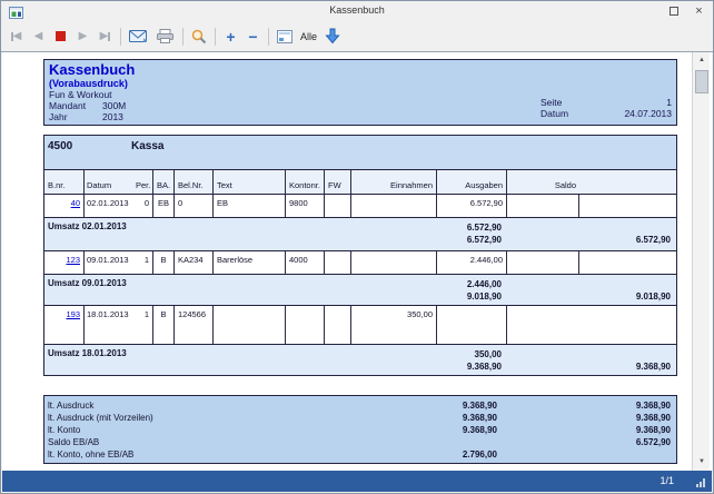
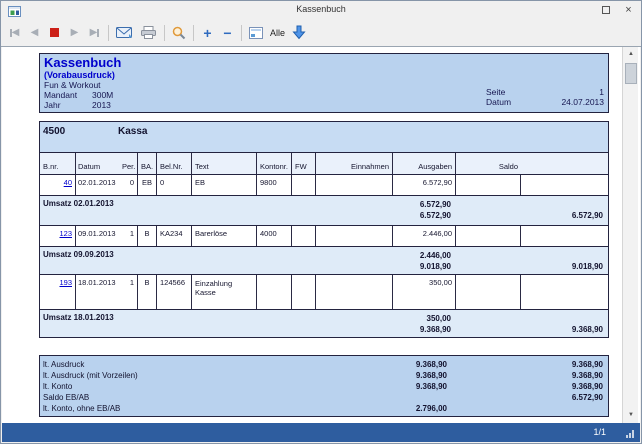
  Kassenbuch
  ×
  ◀
  ◀
  ▶
  ▶
  +
  −
  Alle
  Kassenbuch
  (Vorabausdruck)
  Fun & Workout
  Mandant
  300M
  Jahr
  2013
  Seite
  1
  Datum
  24.07.2013
  4500
  Kassa
  B.nr.
  Datum
  Per.
  BA.
  Bel.Nr.
  Text
  Kontonr.
  FW
  Einnahmen
  Ausgaben
  Saldo
  40
  02.01.2013
  0
  EB
  0
  EB
  9800
  6.572,90
  Umsatz 02.01.2013
  6.572,90
  6.572,90
  6.572,90
  123
  09.01.2013
  1
  B
  KA234
  Barerlöse
  4000
  2.446,00
- Umsatz 09.01.2013
+ Umsatz 09.09.2013
  2.446,00
  9.018,90
  9.018,90
  193
  18.01.2013
  1
  B
  124566
+ Einzahlung Kasse
  350,00
  Umsatz 18.01.2013
  350,00
  9.368,90
  9.368,90
  lt. Ausdruck
  9.368,90
  9.368,90
  lt. Ausdruck (mit Vorzeilen)
  9.368,90
  9.368,90
  lt. Konto
  9.368,90
  9.368,90
  Saldo EB/AB
  6.572,90
  lt. Konto, ohne EB/AB
  2.796,00
  1/1
